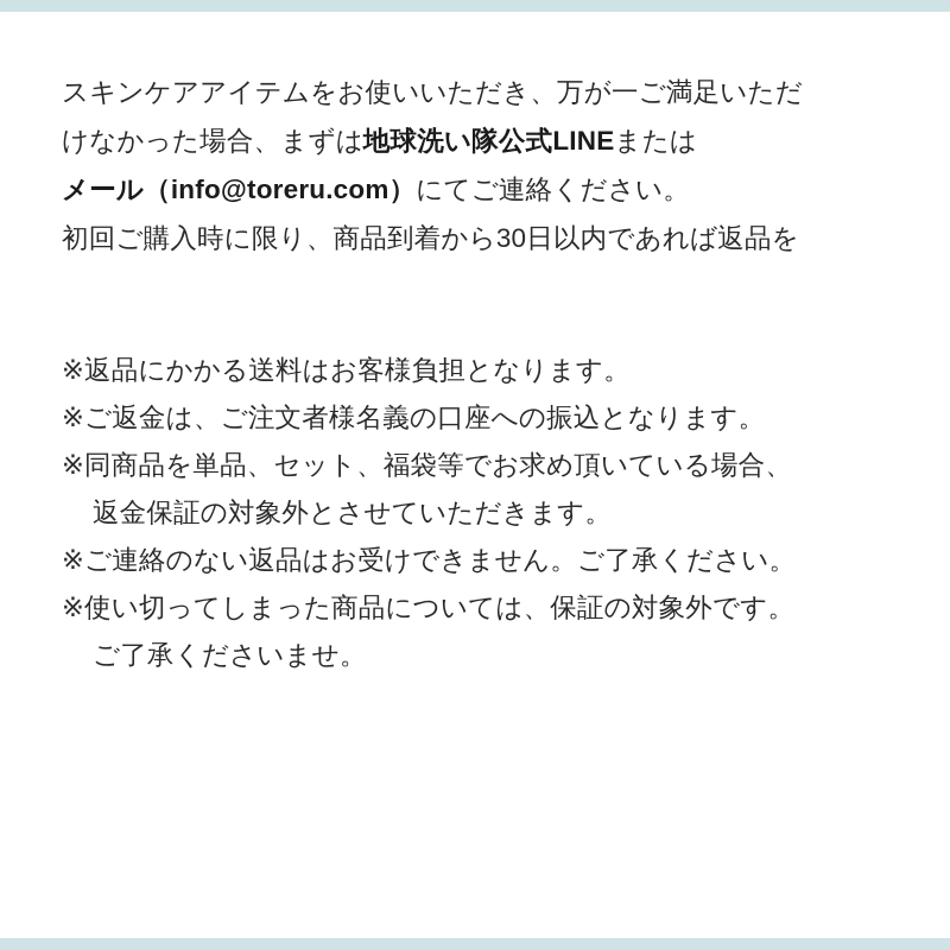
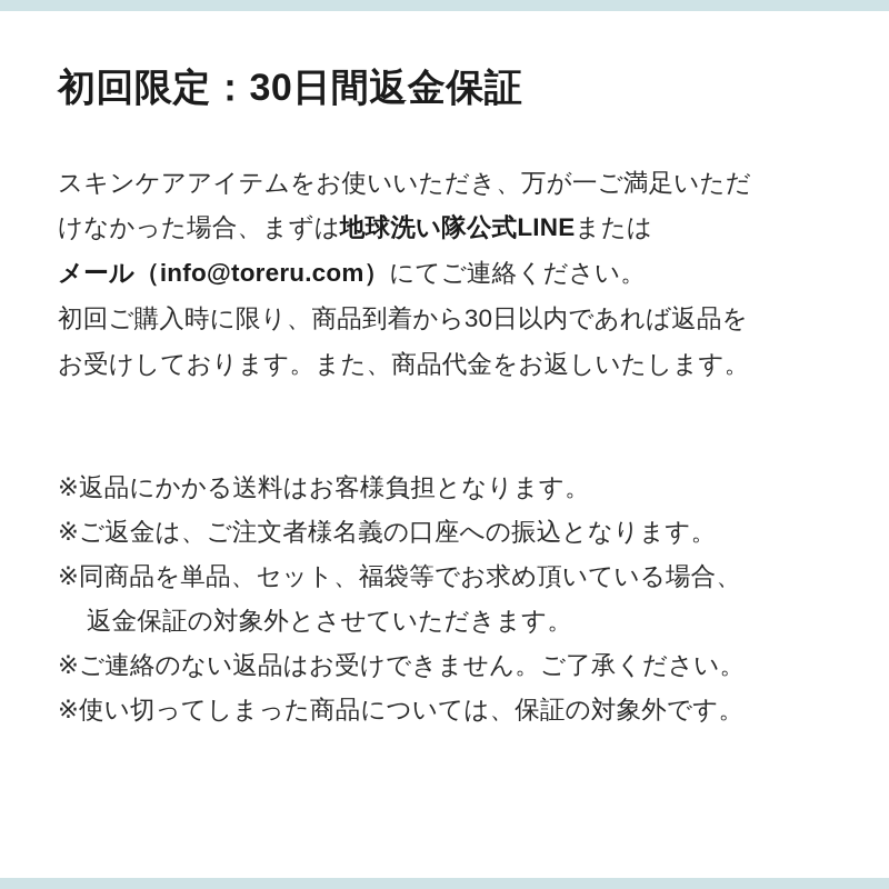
+ 初回限定：30日間返金保証
  スキンケアアイテムをお使いいただき、万が一ご満足いただ
  けなかった場合、まずは地球洗い隊公式LINEまたは
  メール（info@toreru.com）にてご連絡ください。
  初回ご購入時に限り、商品到着から30日以内であれば返品を
+ お受けしております。また、商品代金をお返しいたします。
  ※返品にかかる送料はお客様負担となります。
  ※ご返金は、ご注文者様名義の口座への振込となります。
  ※同商品を単品、セット、福袋等でお求め頂いている場合、
  返金保証の対象外とさせていただきます。
  ※ご連絡のない返品はお受けできません。ご了承ください。
  ※使い切ってしまった商品については、保証の対象外です。
- ご了承くださいませ。
